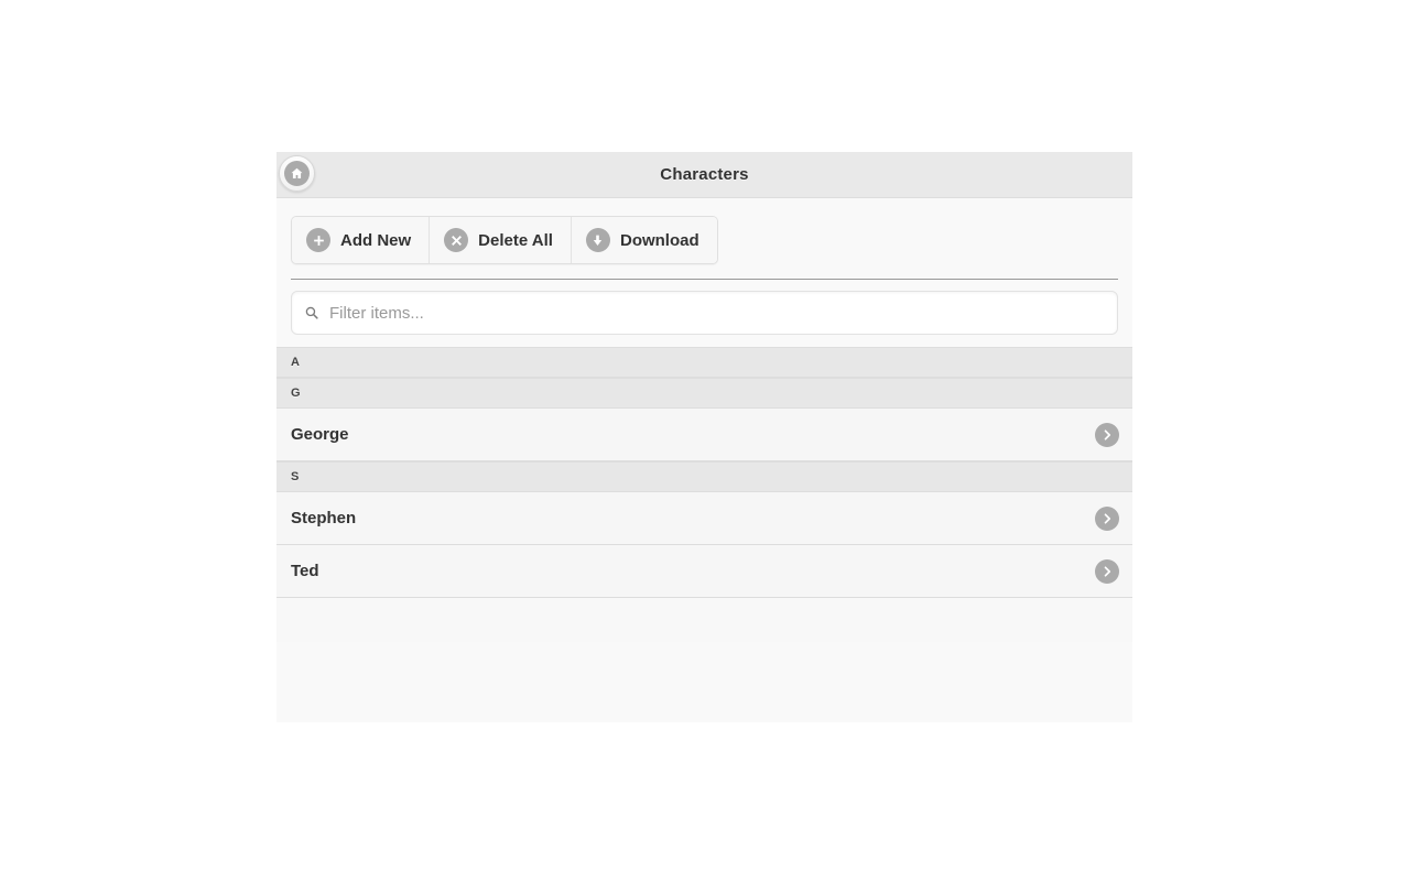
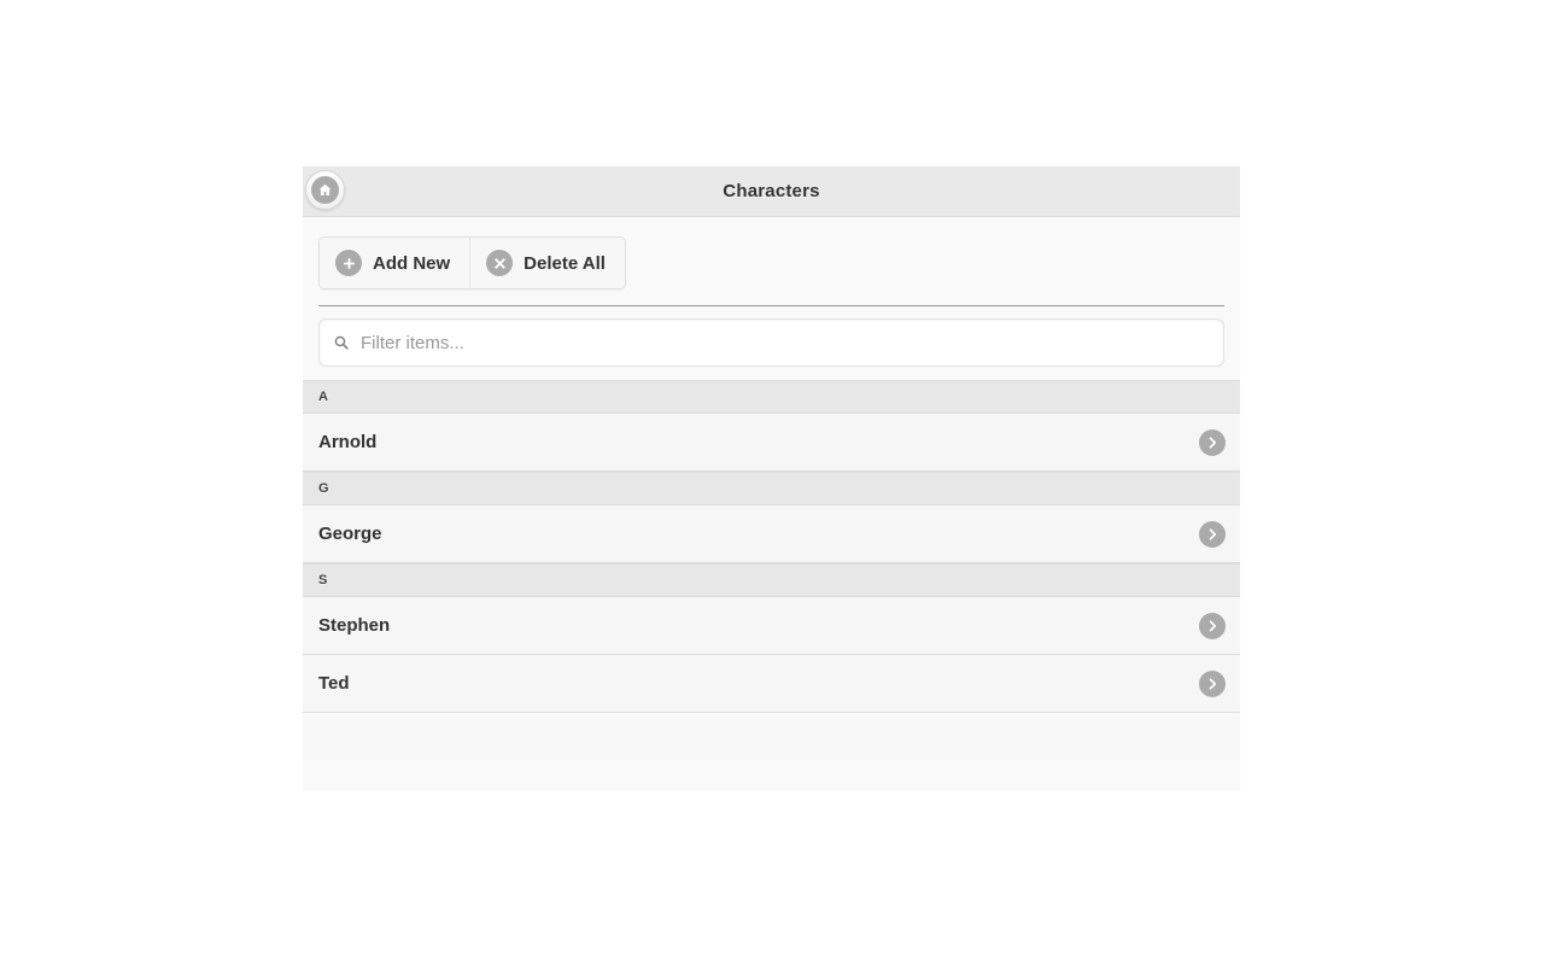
  Characters
  Add New
  Delete All
- Download
  Filter items...
  A
+ Arnold
  G
  George
  S
  Stephen
  Ted
